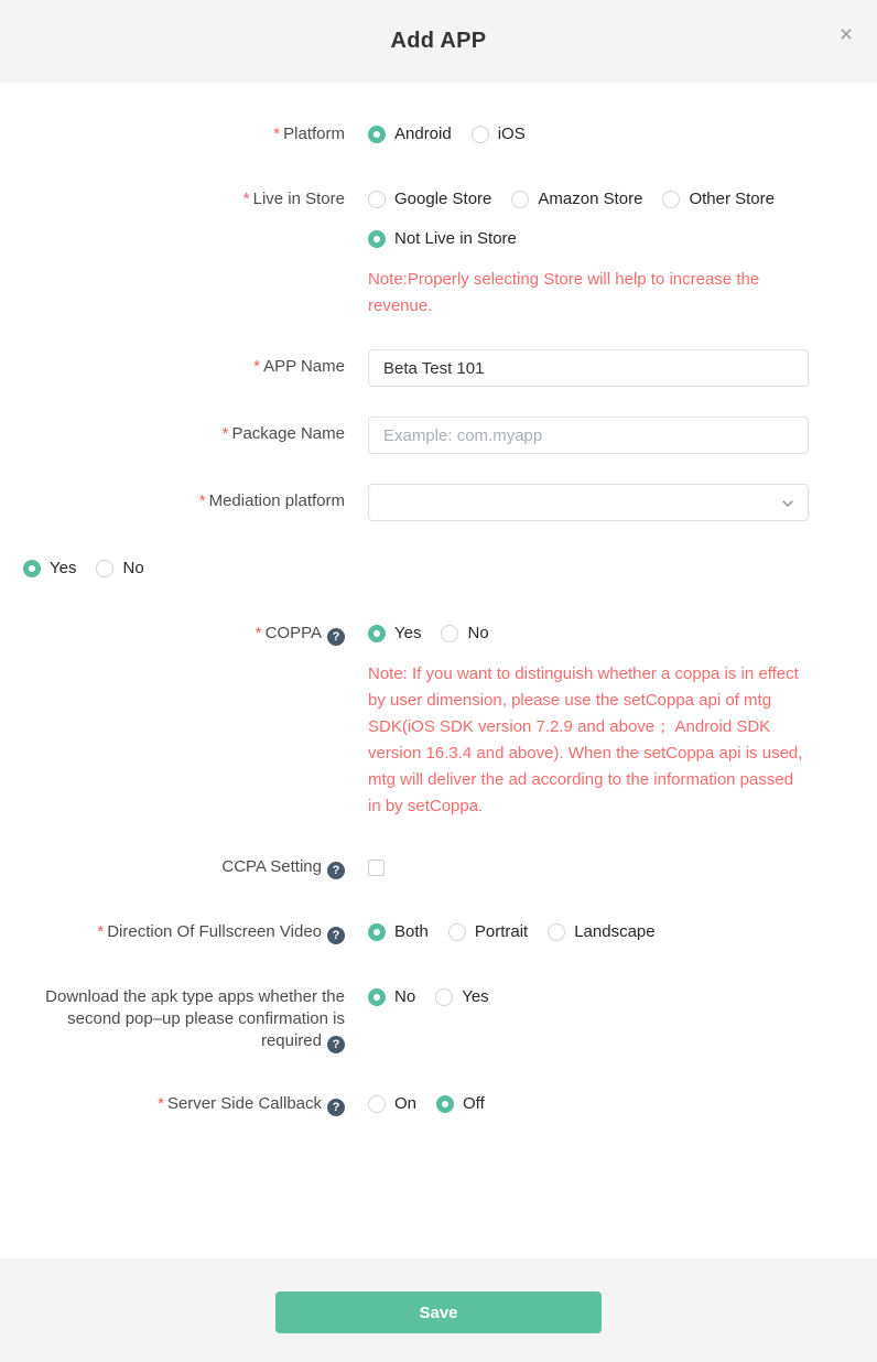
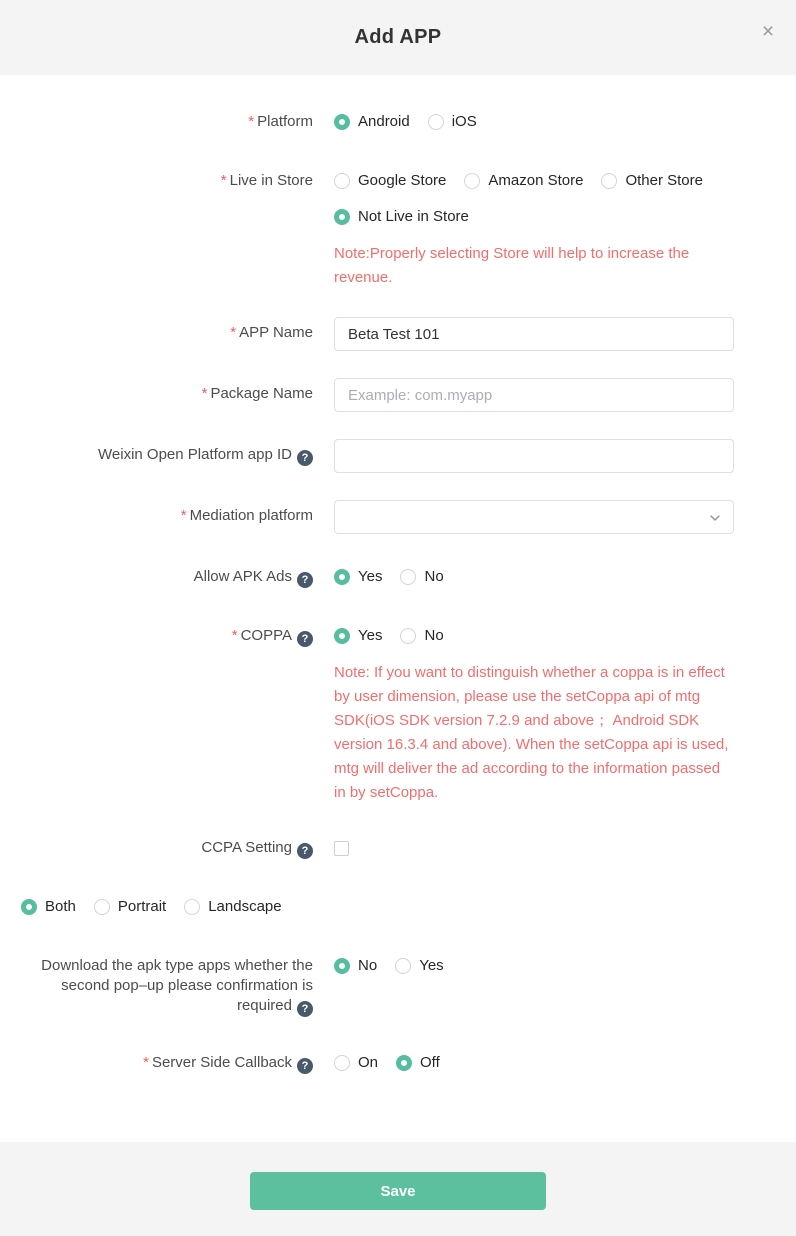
  Add APP
  ×
  * Platform
  Android
  iOS
  * Live in Store
  Google Store
  Amazon Store
  Other Store
  Not Live in Store
  Note:Properly selecting Store will help to increase the revenue.
  * APP Name
  Beta Test 101
  * Package Name
  Example: com.myapp
+ Weixin Open Platform app ID ?
  * Mediation platform
+ Allow APK Ads ?
  Yes
  No
  * COPPA ?
  Yes
  No
  Note: If you want to distinguish whether a coppa is in effect by user dimension, please use the setCoppa api of mtg SDK(iOS SDK version 7.2.9 and above； Android SDK version 16.3.4 and above). When the setCoppa api is used, mtg will deliver the ad according to the information passed in by setCoppa.
  CCPA Setting ?
- * Direction Of Fullscreen Video ?
  Both
  Portrait
  Landscape
  Download the apk type apps whether the second pop–up please confirmation is required ?
  No
  Yes
  * Server Side Callback ?
  On
  Off
  Save
